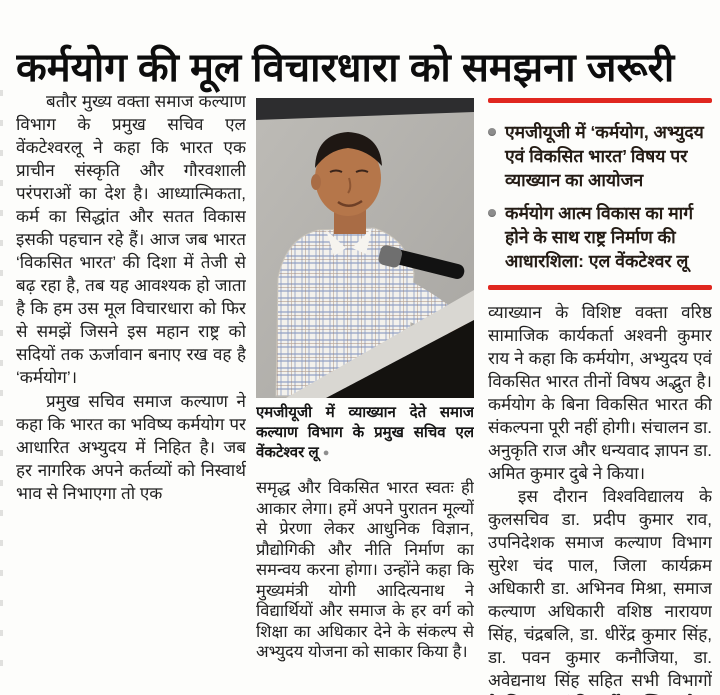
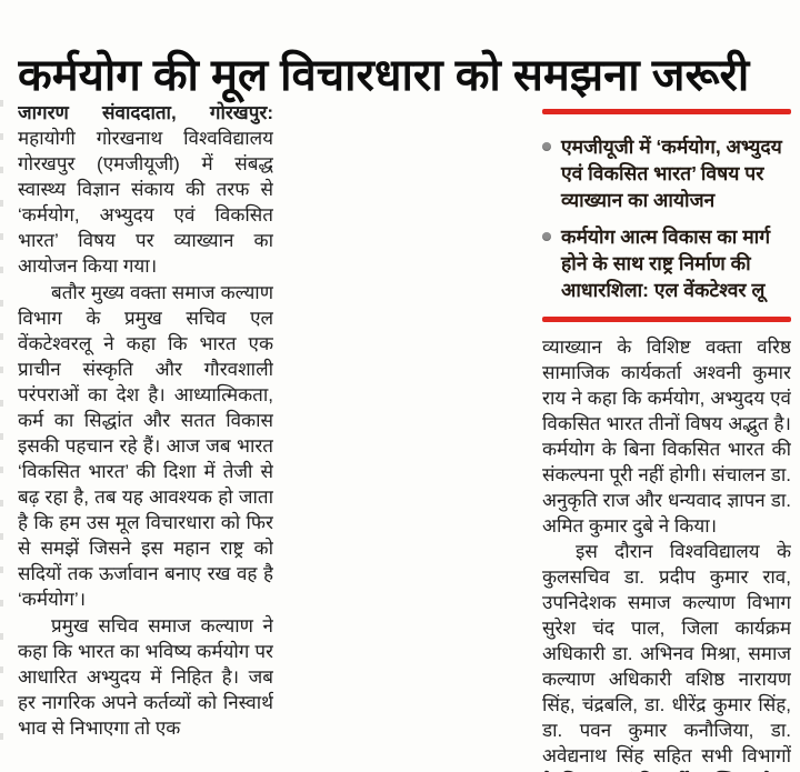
  कर्मयोग की मूल विचारधारा को समझना जरूरी
+ जागरण संवाददाता, गोरखपुर: महायोगी गोरखनाथ विश्वविद्यालय गोरखपुर (एमजीयूजी) में संबद्ध स्वास्थ्य विज्ञान संकाय की तरफ से ‘कर्मयोग, अभ्युदय एवं विकसित भारत’ विषय पर व्याख्यान का आयोजन किया गया।
  बतौर मुख्य वक्ता समाज कल्याण विभाग के प्रमुख सचिव एल वेंकटेश्वरलू ने कहा कि भारत एक प्राचीन संस्कृति और गौरवशाली परंपराओं का देश है। आध्यात्मिकता, कर्म का सिद्धांत और सतत विकास इसकी पहचान रहे हैं। आज जब भारत ‘विकसित भारत’ की दिशा में तेजी से बढ़ रहा है, तब यह आवश्यक हो जाता है कि हम उस मूल विचारधारा को फिर से समझें जिसने इस महान राष्ट्र को सदियों तक ऊर्जावान बनाए रख वह है ‘कर्मयोग’।
  प्रमुख सचिव समाज कल्याण ने कहा कि भारत का भविष्य कर्मयोग पर आधारित अभ्युदय में निहित है। जब हर नागरिक अपने कर्तव्यों को निस्वार्थ भाव से निभाएगा तो एक
- एमजीयूजी में व्याख्यान देते समाज कल्याण विभाग के प्रमुख सचिव एल वेंकटेश्वर लू ●
- समृद्ध और विकसित भारत स्वतः ही आकार लेगा। हमें अपने पुरातन मूल्यों से प्रेरणा लेकर आधुनिक विज्ञान, प्रौद्योगिकी और नीति निर्माण का समन्वय करना होगा। उन्होंने कहा कि मुख्यमंत्री योगी आदित्यनाथ ने विद्यार्थियों और समाज के हर वर्ग को शिक्षा का अधिकार देने के संकल्प से अभ्युदय योजना को साकार किया है।
  एमजीयूजी में ‘कर्मयोग, अभ्युदय एवं विकसित भारत’ विषय पर व्याख्यान का आयोजन
  कर्मयोग आत्म विकास का मार्ग होने के साथ राष्ट्र निर्माण की आधारशिला: एल वेंकटेश्वर लू
  व्याख्यान के विशिष्ट वक्ता वरिष्ठ सामाजिक कार्यकर्ता अश्वनी कुमार राय ने कहा कि कर्मयोग, अभ्युदय एवं विकसित भारत तीनों विषय अद्भुत है। कर्मयोग के बिना विकसित भारत की संकल्पना पूरी नहीं होगी। संचालन डा. अनुकृति राज और धन्यवाद ज्ञापन डा. अमित कुमार दुबे ने किया।
  इस दौरान विश्वविद्यालय के कुलसचिव डा. प्रदीप कुमार राव, उपनिदेशक समाज कल्याण विभाग सुरेश चंद पाल, जिला कार्यक्रम अधिकारी डा. अभिनव मिश्रा, समाज कल्याण अधिकारी वशिष्ठ नारायण सिंह, चंद्रबलि, डा. धीरेंद्र कुमार सिंह, डा. पवन कुमार कनौजिया, डा. अवेद्यनाथ सिंह सहित सभी विभागों
